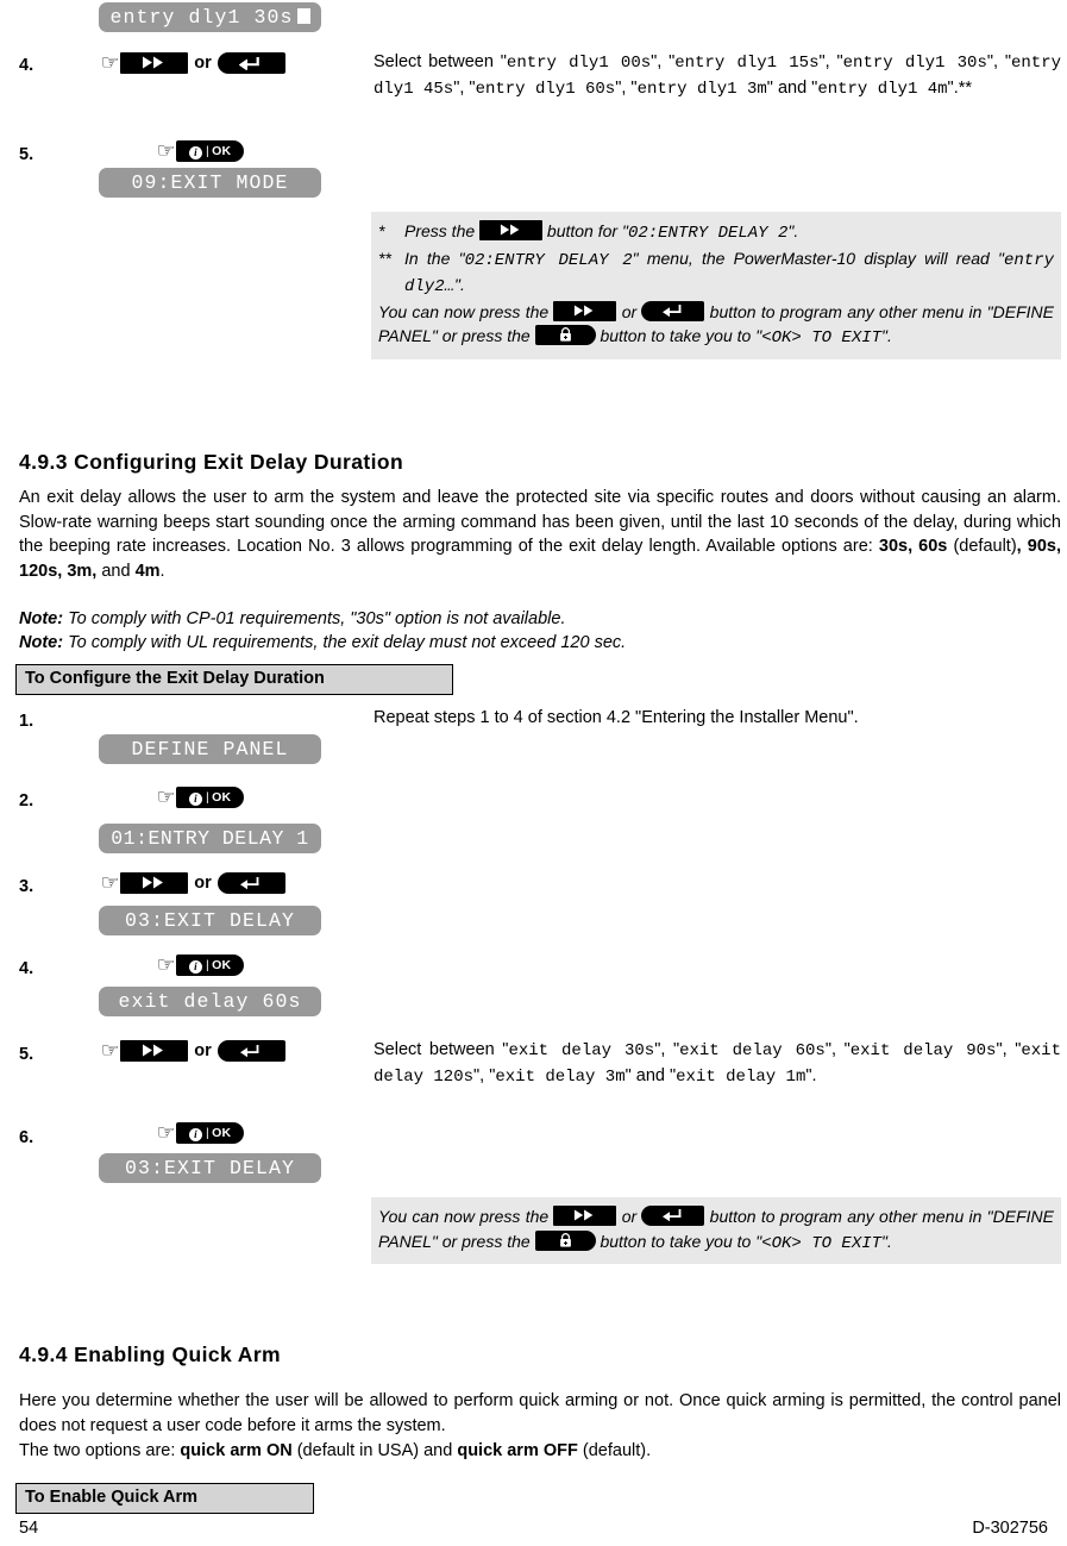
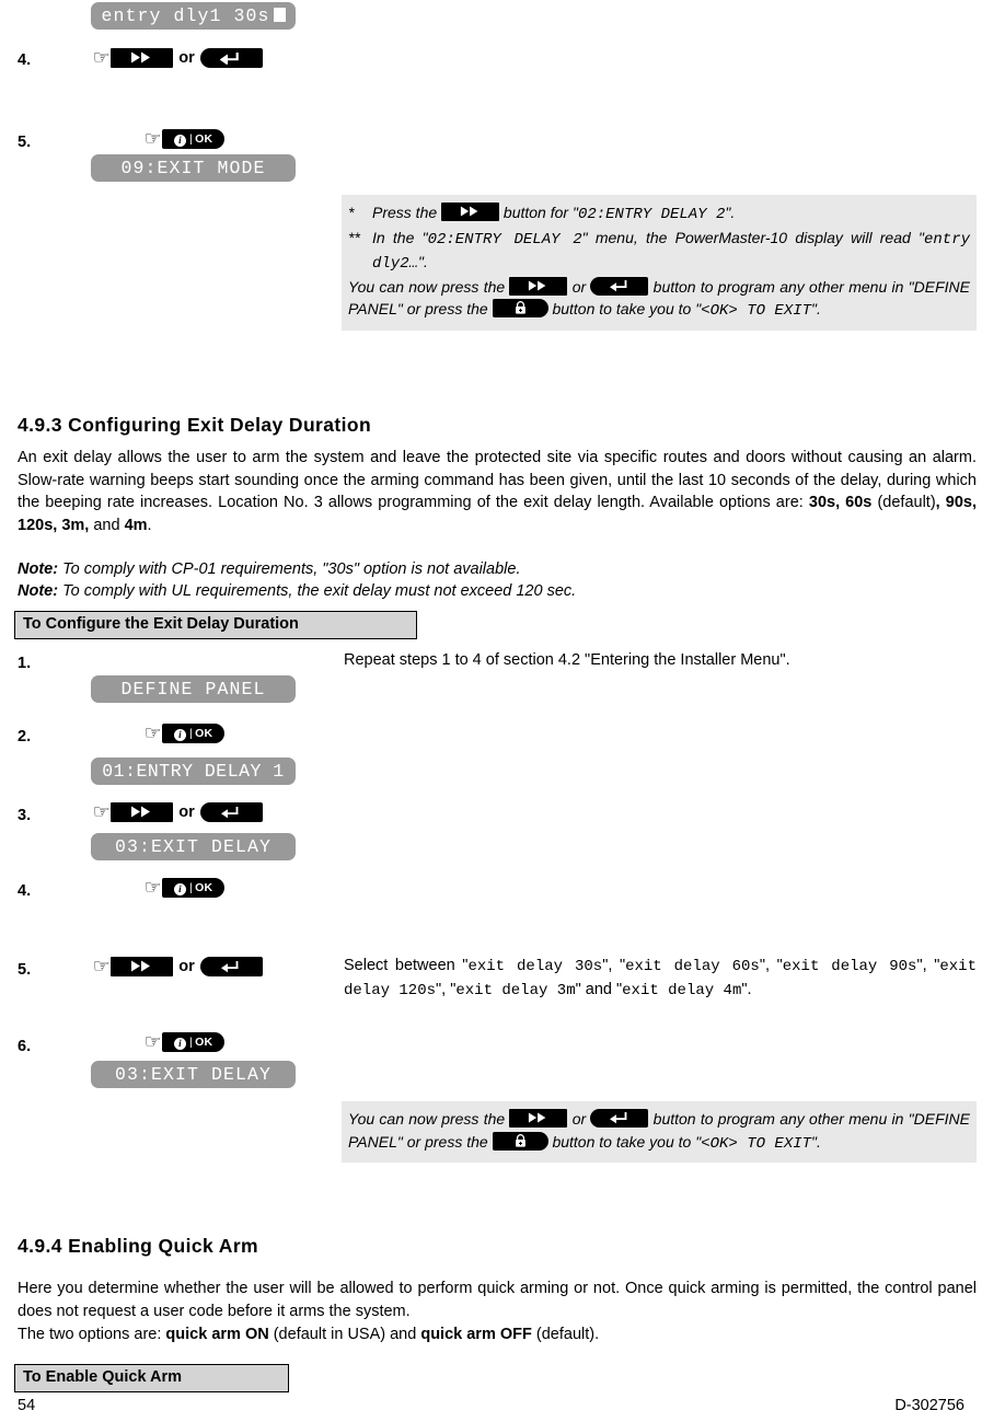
  entry dly1 30s
  4.
  ☞ or
- Select between "entry dly1 00s", "entry dly1 15s", "entry dly1 30s", "entry dly1 45s", "entry dly1 60s", "entry dly1 3m" and "entry dly1 4m".**
  5.
  ☞ i | OK
  09:EXIT MODE
  *
  Press the button for "02:ENTRY DELAY 2".
  **
  In the "02:ENTRY DELAY 2" menu, the PowerMaster-10 display will read "entry dly2…".
  You can now press the or button to program any other menu in "DEFINE PANEL" or press the button to take you to "<OK> TO EXIT".
  4.9.3 Configuring Exit Delay Duration
  An exit delay allows the user to arm the system and leave the protected site via specific routes and doors without causing an alarm. Slow-rate warning beeps start sounding once the arming command has been given, until the last 10 seconds of the delay, during which the beeping rate increases. Location No. 3 allows programming of the exit delay length. Available options are: 30s, 60s (default), 90s, 120s, 3m, and 4m.
  Note: To comply with CP-01 requirements, "30s" option is not available.
  Note: To comply with UL requirements, the exit delay must not exceed 120 sec.
  To Configure the Exit Delay Duration
  1.
  DEFINE PANEL
  Repeat steps 1 to 4 of section 4.2 "Entering the Installer Menu".
  2.
  ☞ i | OK
  01:ENTRY DELAY 1
  3.
  ☞ or
  03:EXIT DELAY
  4.
  ☞ i | OK
- exit delay 60s
  5.
  ☞ or
- Select between "exit delay 30s", "exit delay 60s", "exit delay 90s", "exit delay 120s", "exit delay 3m" and "exit delay 1m".
+ Select between "exit delay 30s", "exit delay 60s", "exit delay 90s", "exit delay 120s", "exit delay 3m" and "exit delay 4m".
  6.
  ☞ i | OK
  03:EXIT DELAY
  You can now press the or button to program any other menu in "DEFINE PANEL" or press the button to take you to "<OK> TO EXIT".
  4.9.4 Enabling Quick Arm
  Here you determine whether the user will be allowed to perform quick arming or not. Once quick arming is permitted, the control panel does not request a user code before it arms the system.
  The two options are: quick arm ON (default in USA) and quick arm OFF (default).
  To Enable Quick Arm
  54
  D-302756
